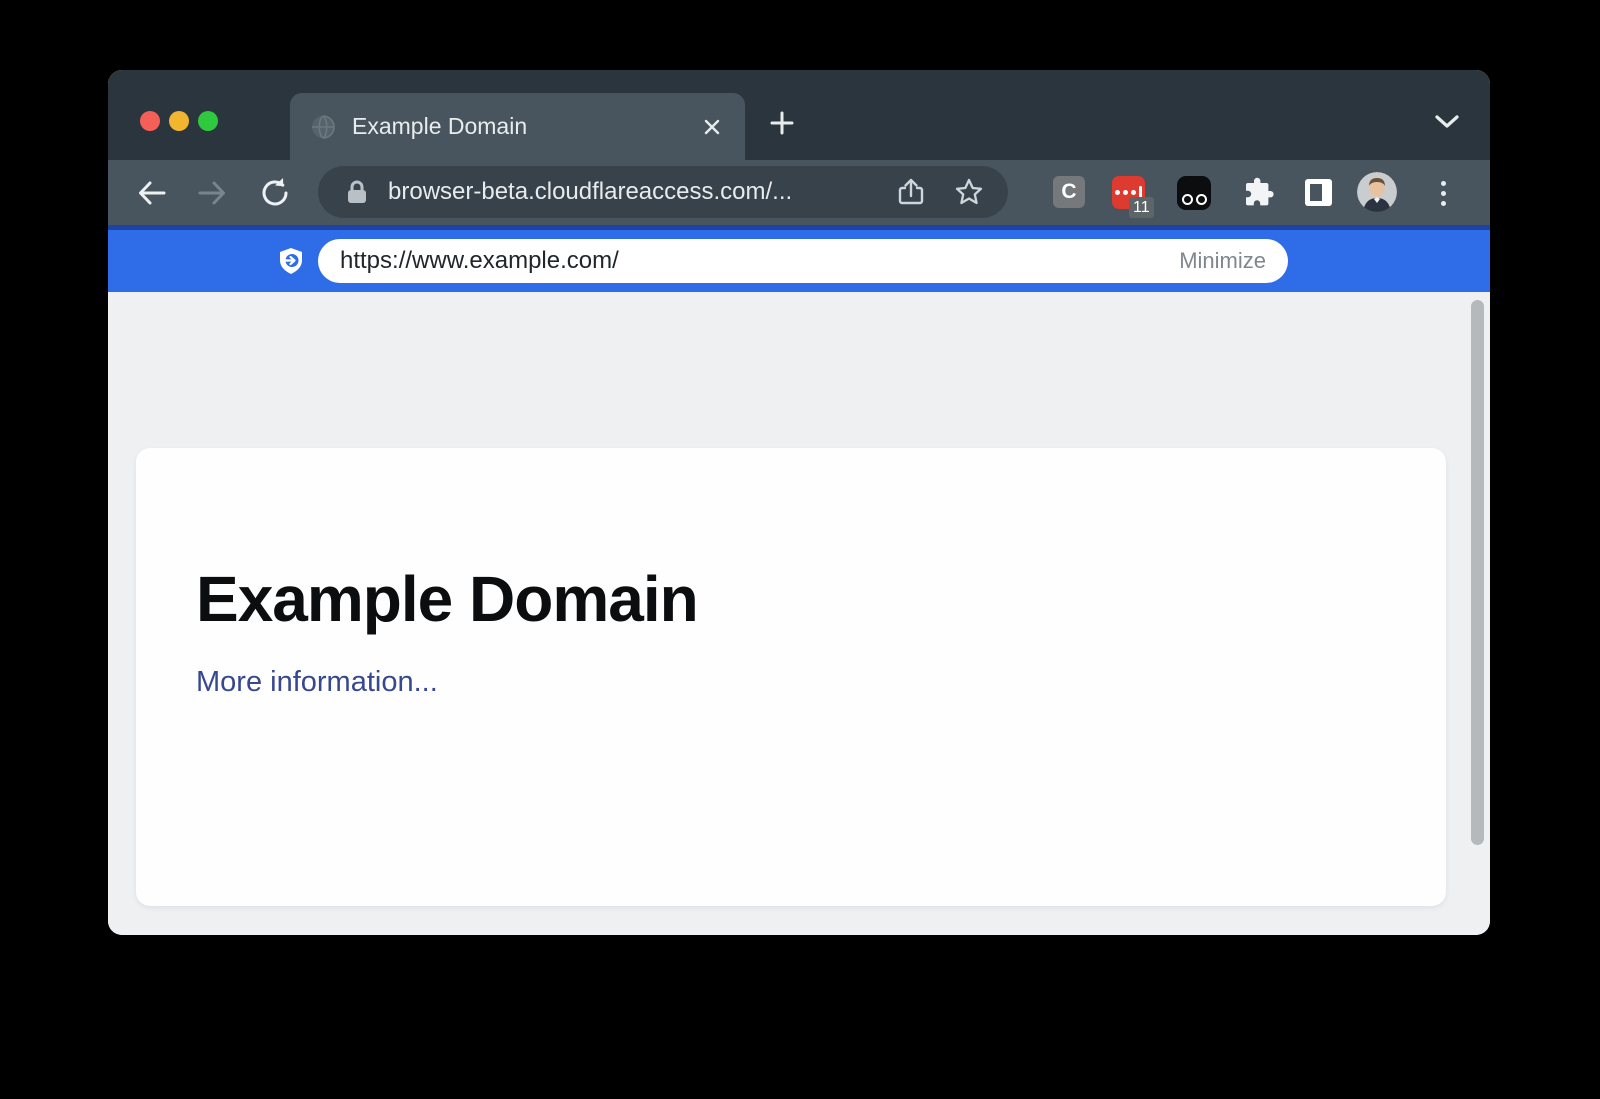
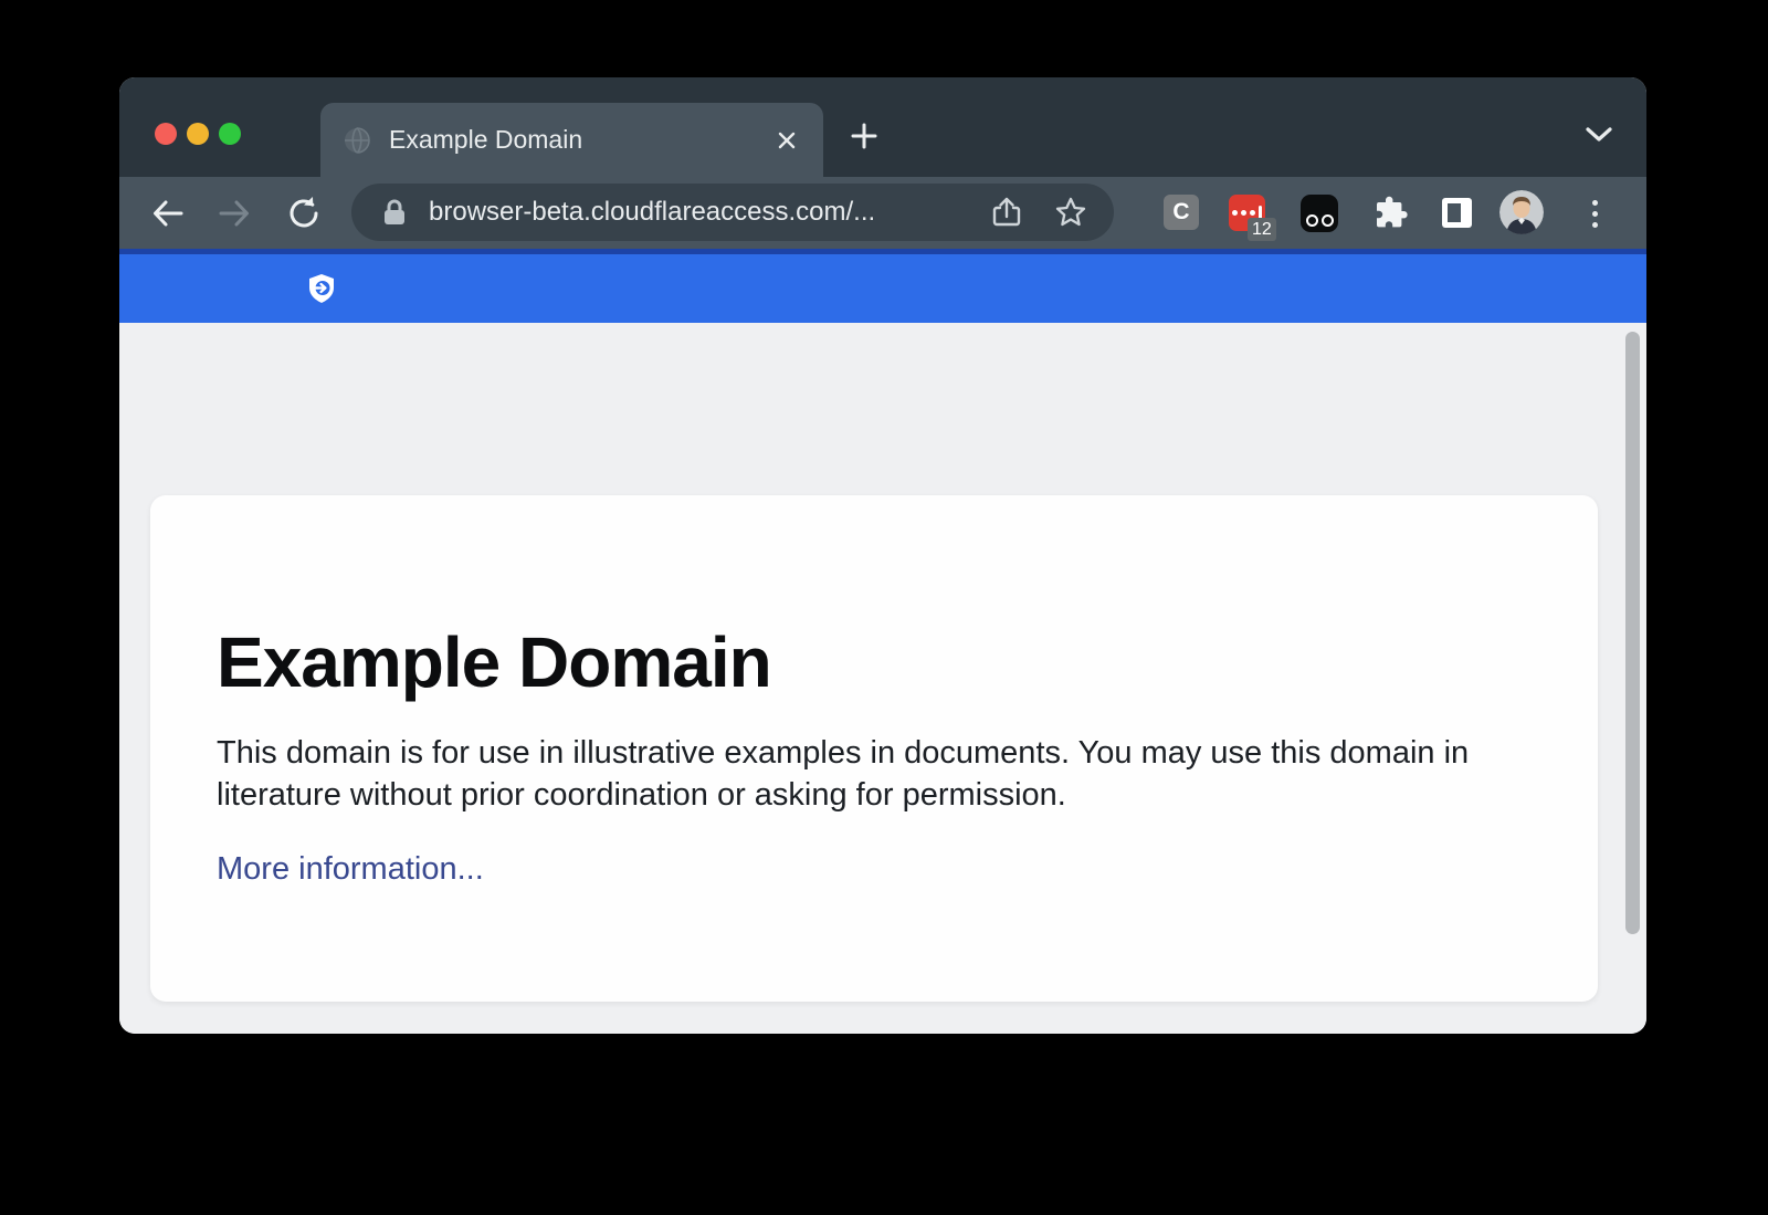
  Example Domain
  browser-beta.cloudflareaccess.com/...
  C
- 11
+ 12
- https://www.example.com/
- Minimize
  Example Domain
+ This domain is for use in illustrative examples in documents. You may use this domain in literature without prior coordination or asking for permission.
  More information...
